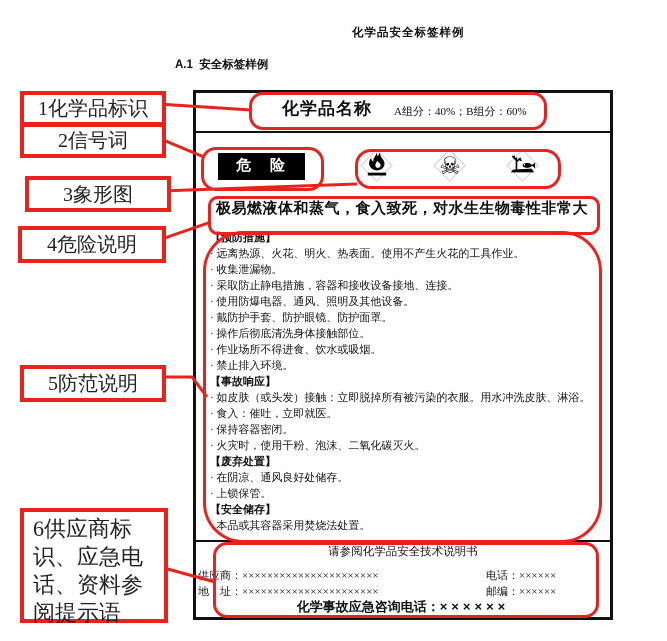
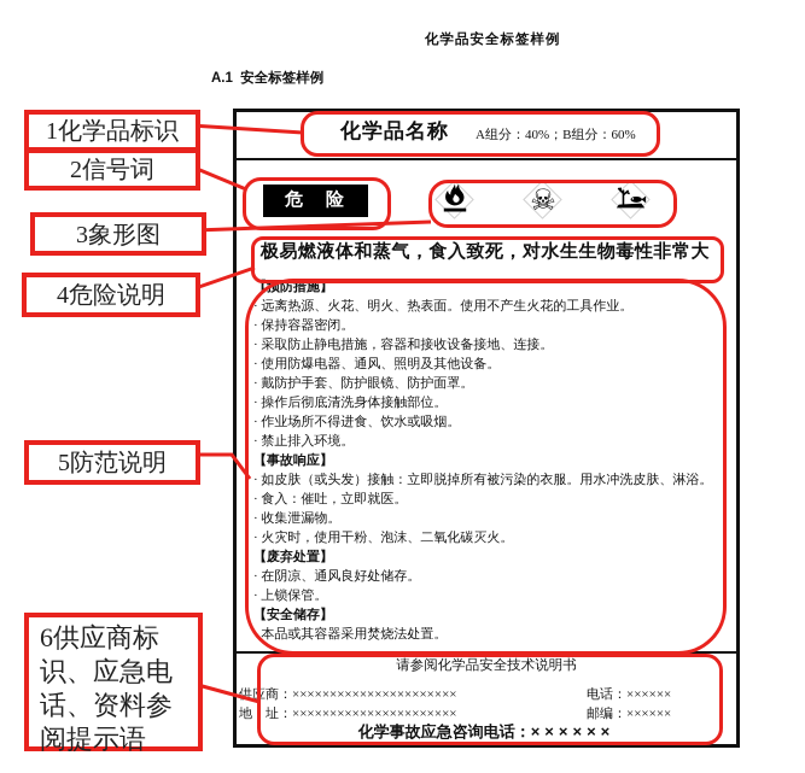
  化学品安全标签样例
  A.1 安全标签样例
  化学品名称
  A组分：40%；B组分：60%
  危 险
  ☠
  极易燃液体和蒸气，食入致死，对水生生物毒性非常大
  【预防措施】
  · 远离热源、火花、明火、热表面。使用不产生火花的工具作业。
- · 收集泄漏物。
+ · 保持容器密闭。
  · 采取防止静电措施，容器和接收设备接地、连接。
  · 使用防爆电器、通风、照明及其他设备。
  · 戴防护手套、防护眼镜、防护面罩。
  · 操作后彻底清洗身体接触部位。
  · 作业场所不得进食、饮水或吸烟。
  · 禁止排入环境。
  【事故响应】
  · 如皮肤（或头发）接触：立即脱掉所有被污染的衣服。用水冲洗皮肤、淋浴。
  · 食入：催吐，立即就医。
- · 保持容器密闭。
+ · 收集泄漏物。
  · 火灾时，使用干粉、泡沫、二氧化碳灭火。
  【废弃处置】
  · 在阴凉、通风良好处储存。
  · 上锁保管。
  【安全储存】
  · 本品或其容器采用焚烧法处置。
  请参阅化学品安全技术说明书
  供应商：××××××××××××××××××××××
  电话：××××××
  地 址：××××××××××××××××××××××
  邮编：××××××
  化学事故应急咨询电话：××××××
  1化学品标识
  2信号词
  3象形图
  4危险说明
  5防范说明
  6供应商标识、应急电话、资料参阅提示语
